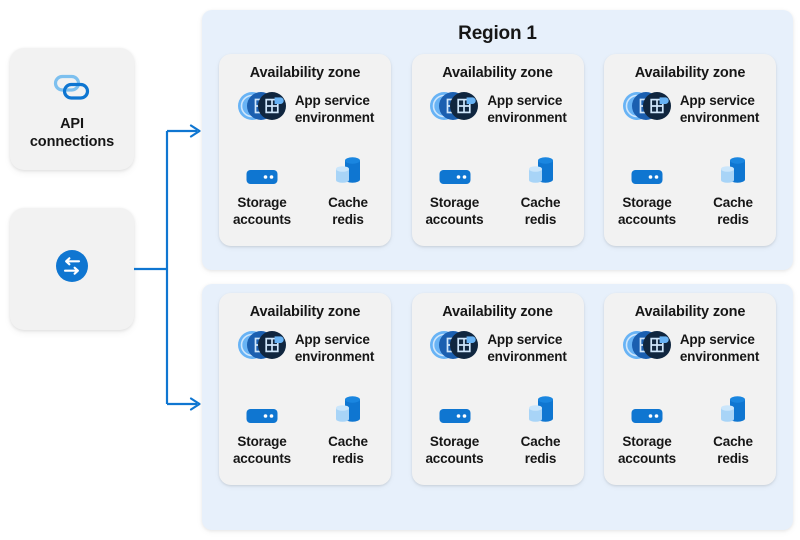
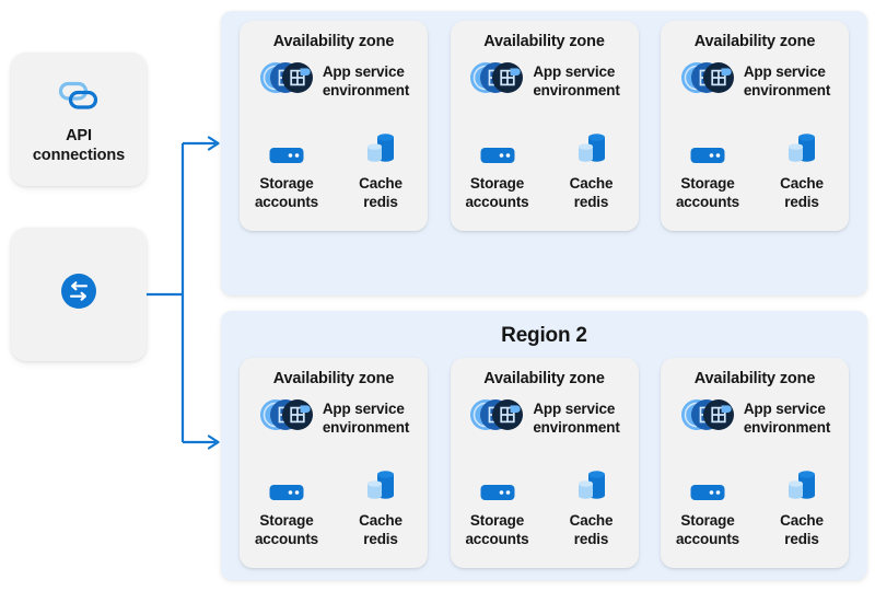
  API
  connections
- Region 1
  Availability zone
  App service
  environment
  Storage
  accounts
  Cache
  redis
  Availability zone
  App service
  environment
  Storage
  accounts
  Cache
  redis
  Availability zone
  App service
  environment
  Storage
  accounts
  Cache
  redis
+ Region 2
  Availability zone
  App service
  environment
  Storage
  accounts
  Cache
  redis
  Availability zone
  App service
  environment
  Storage
  accounts
  Cache
  redis
  Availability zone
  App service
  environment
  Storage
  accounts
  Cache
  redis
